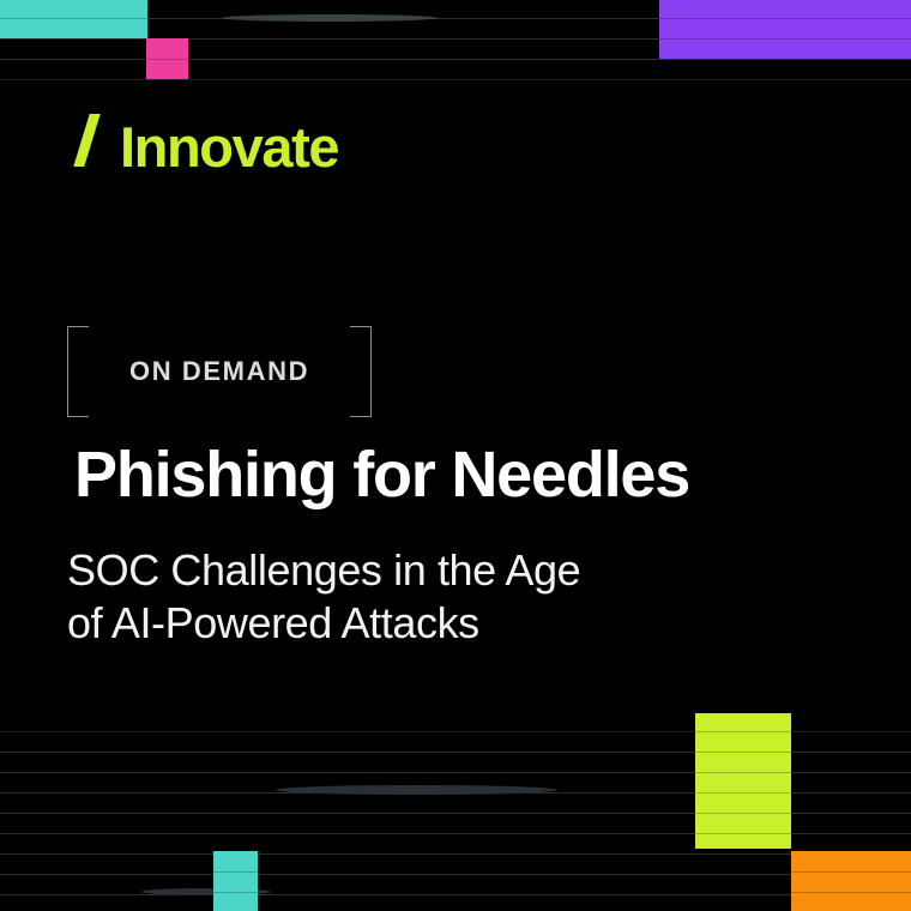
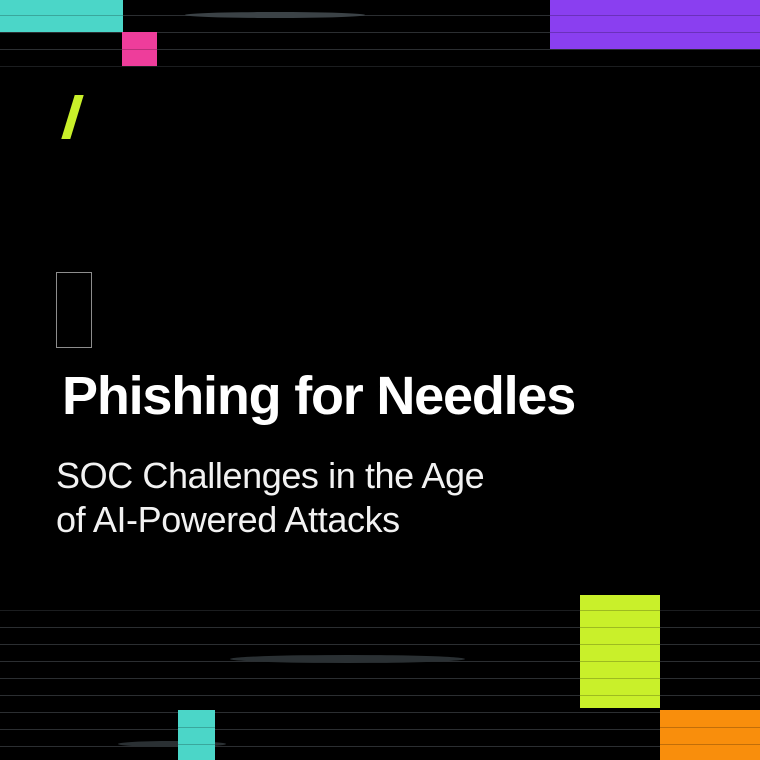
- Innovate
- ON DEMAND
  Phishing for Needles
  SOC Challenges in the Age
  of AI-Powered Attacks
